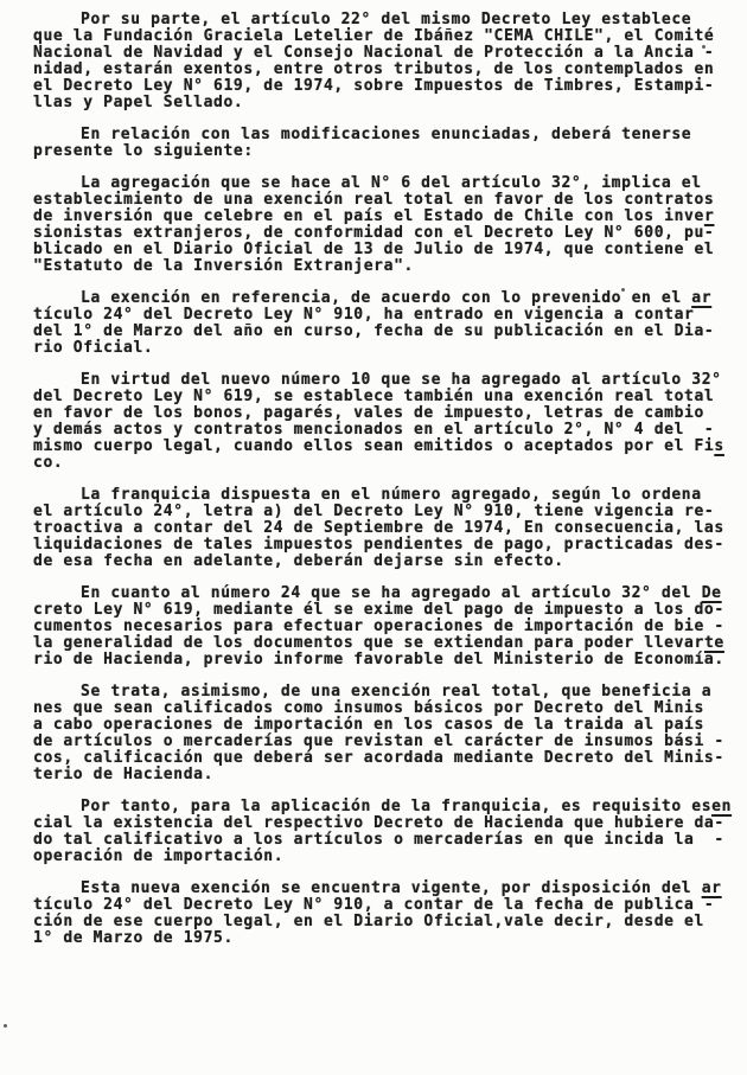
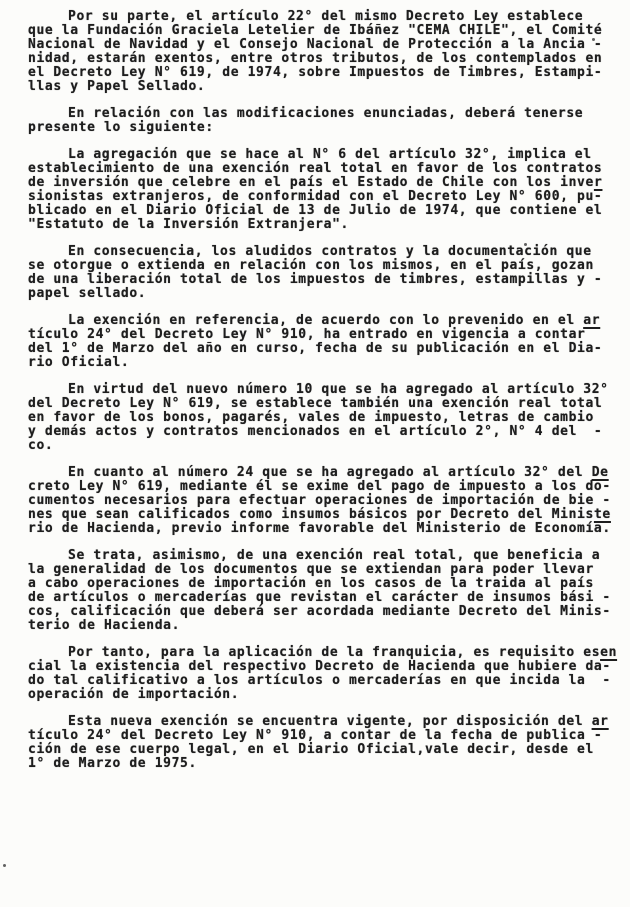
  Por su parte, el artículo 22° del mismo Decreto Ley establece
  que la Fundación Graciela Letelier de Ibáñez "CEMA CHILE", el Comité
  Nacional de Navidad y el Consejo Nacional de Protección a la Ancia -
  nidad, estarán exentos, entre otros tributos, de los contemplados en
  el Decreto Ley N° 619, de 1974, sobre Impuestos de Timbres, Estampi-
  llas y Papel Sellado.
  En relación con las modificaciones enunciadas, deberá tenerse
  presente lo siguiente:
  La agregación que se hace al N° 6 del artículo 32°, implica el
  establecimiento de una exención real total en favor de los contratos
  de inversión que celebre en el país el Estado de Chile con los inver
  sionistas extranjeros, de conformidad con el Decreto Ley N° 600, pu-
  blicado en el Diario Oficial de 13 de Julio de 1974, que contiene el
  "Estatuto de la Inversión Extranjera".
+ En consecuencia, los aludidos contratos y la documentación que
+ se otorgue o extienda en relación con los mismos, en el país, gozan
+ de una liberación total de los impuestos de timbres, estampillas y -
+ papel sellado.
  La exención en referencia, de acuerdo con lo prevenido en el ar
  tículo 24° del Decreto Ley N° 910, ha entrado en vigencia a contar
  del 1° de Marzo del año en curso, fecha de su publicación en el Dia-
  rio Oficial.
  En virtud del nuevo número 10 que se ha agregado al artículo 32°
  del Decreto Ley N° 619, se establece también una exención real total
  en favor de los bonos, pagarés, vales de impuesto, letras de cambio
  y demás actos y contratos mencionados en el artículo 2°, N° 4 del -
- mismo cuerpo legal, cuando ellos sean emitidos o aceptados por el Fis
  co.
- La franquicia dispuesta en el número agregado, según lo ordena
- el artículo 24°, letra a) del Decreto Ley N° 910, tiene vigencia re-
- troactiva a contar del 24 de Septiembre de 1974, En consecuencia, las
- liquidaciones de tales impuestos pendientes de pago, practicadas des-
- de esa fecha en adelante, deberán dejarse sin efecto.
  En cuanto al número 24 que se ha agregado al artículo 32° del De
  creto Ley N° 619, mediante él se exime del pago de impuesto a los do-
  cumentos necesarios para efectuar operaciones de importación de bie -
- la generalidad de los documentos que se extiendan para poder llevarte
+ nes que sean calificados como insumos básicos por Decreto del Ministe
  rio de Hacienda, previo informe favorable del Ministerio de Economía.
  Se trata, asimismo, de una exención real total, que beneficia a
- nes que sean calificados como insumos básicos por Decreto del Minis
+ la generalidad de los documentos que se extiendan para poder llevar
  a cabo operaciones de importación en los casos de la traida al país
  de artículos o mercaderías que revistan el carácter de insumos bási -
  cos, calificación que deberá ser acordada mediante Decreto del Minis-
  terio de Hacienda.
  Por tanto, para la aplicación de la franquicia, es requisito esen
  cial la existencia del respectivo Decreto de Hacienda que hubiere da-
  do tal calificativo a los artículos o mercaderías en que incida la -
  operación de importación.
  Esta nueva exención se encuentra vigente, por disposición del ar
  tículo 24° del Decreto Ley N° 910, a contar de la fecha de publica -
  ción de ese cuerpo legal, en el Diario Oficial,vale decir, desde el
  1° de Marzo de 1975.
